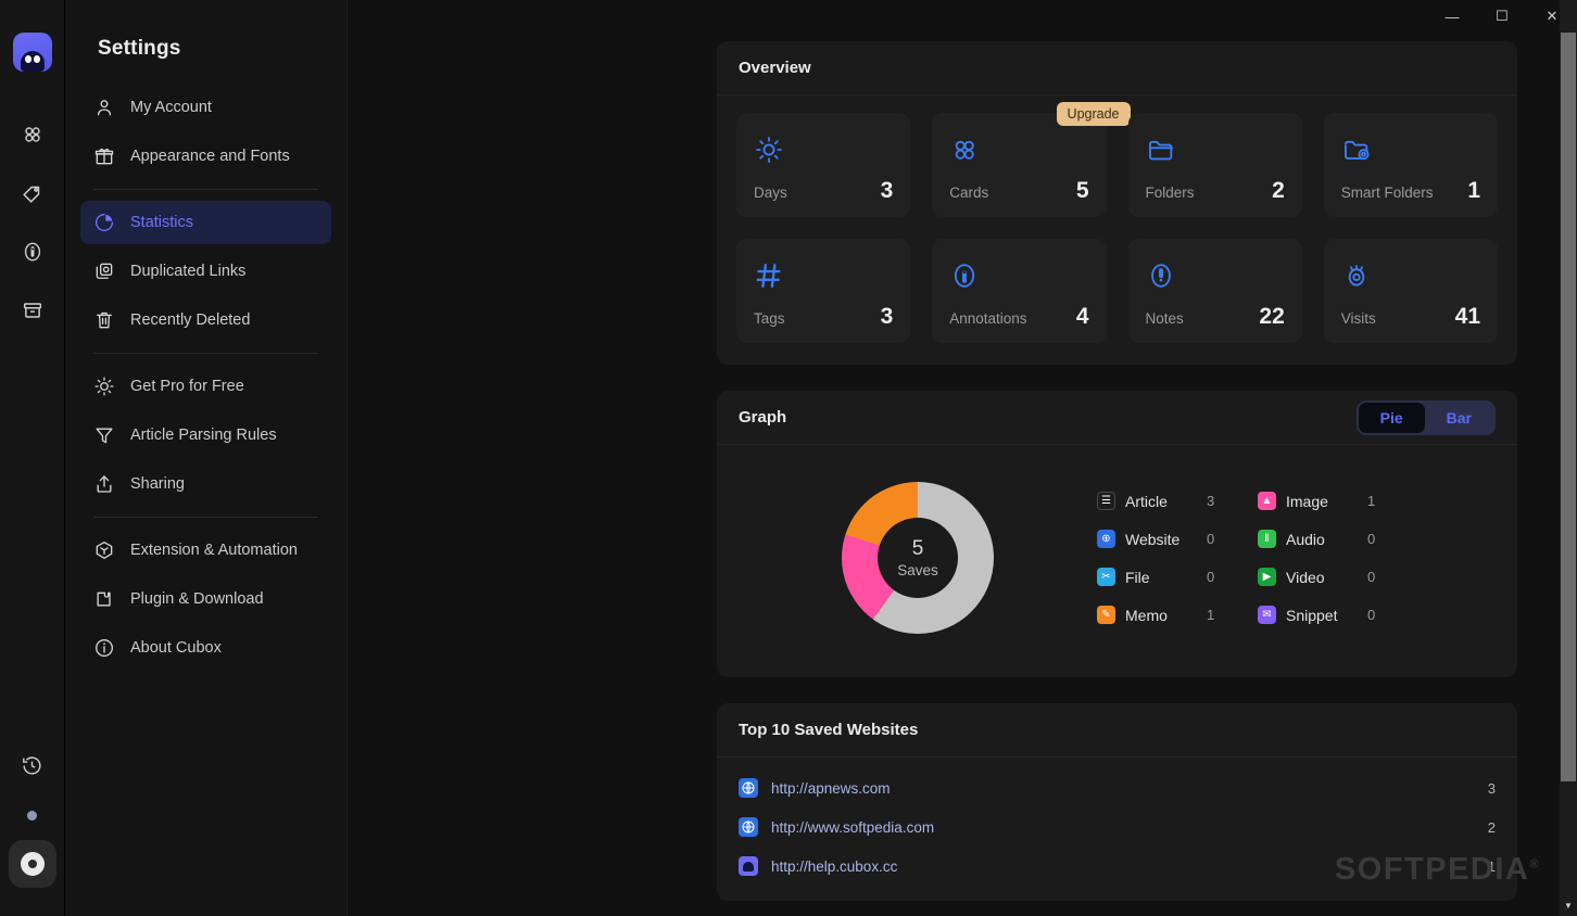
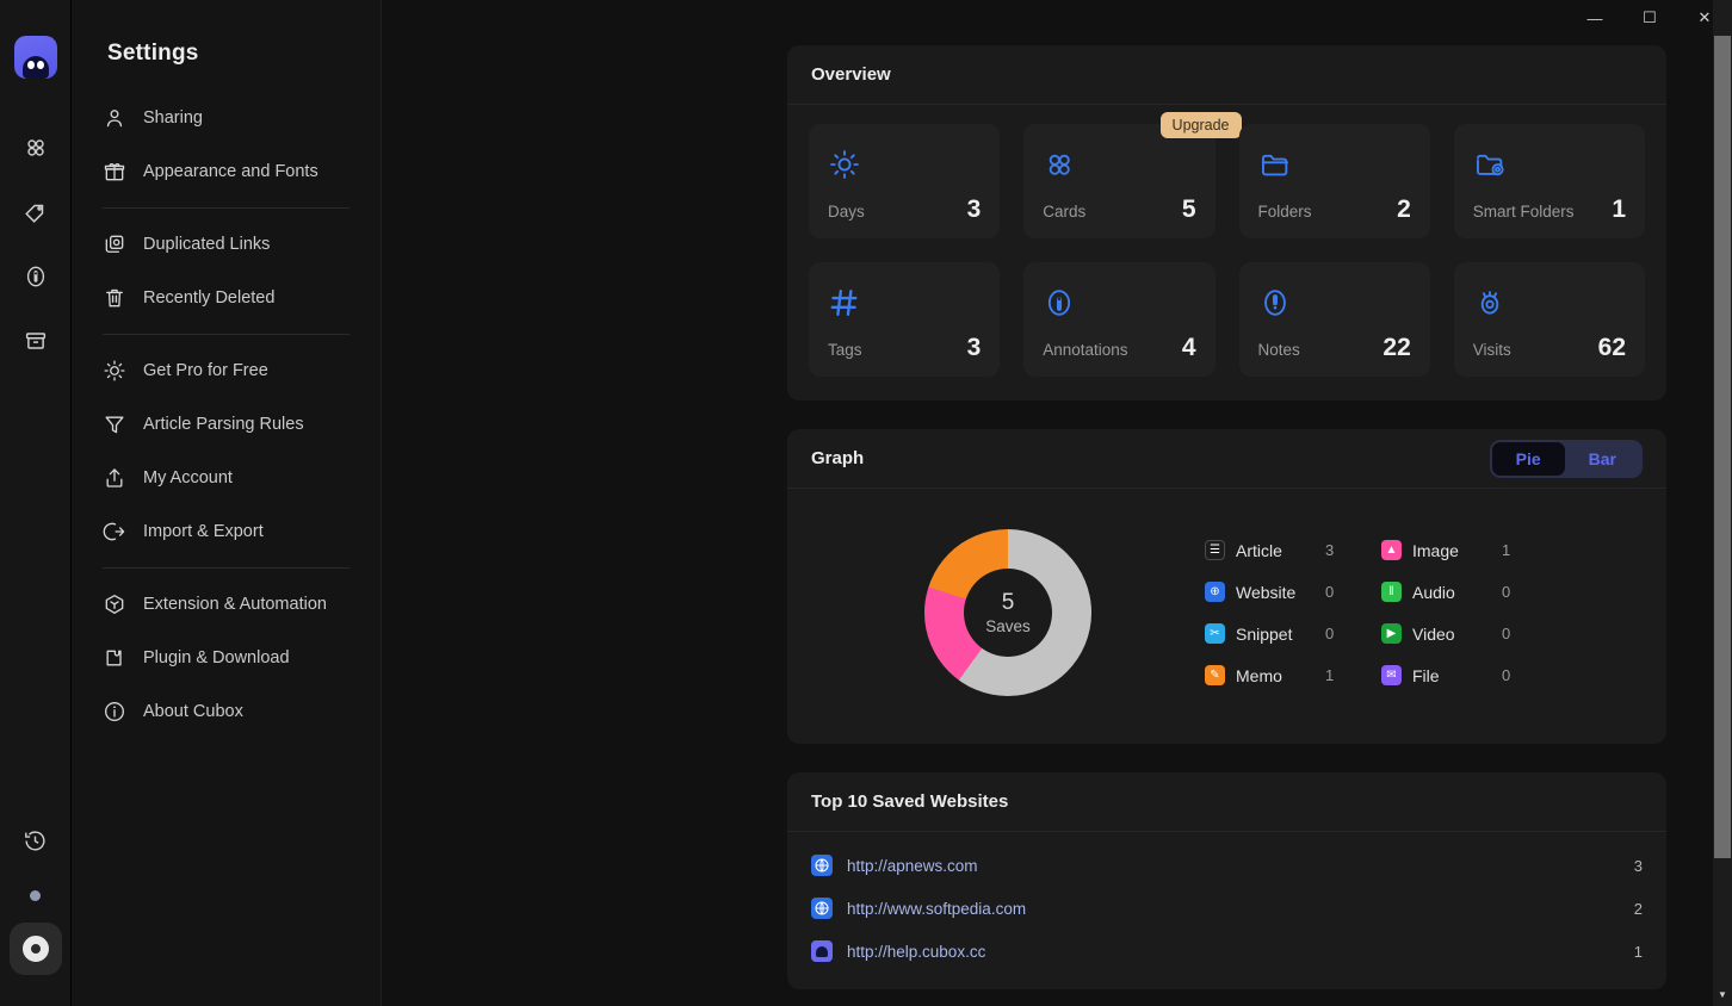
  Settings
- My Account
+ Sharing
  Appearance and Fonts
- Statistics
  Duplicated Links
  Recently Deleted
  Get Pro for Free
  Article Parsing Rules
- Sharing
+ My Account
+ Import & Export
  Extension & Automation
  Plugin & Download
  About Cubox
  —
  ☐
  ✕
  Overview
  Days
  3
  Upgrade
  Cards
  5
  Folders
  2
  Smart Folders
  1
  Tags
  3
  Annotations
  4
  Notes
  22
  Visits
- 41
+ 62
  Graph
  Pie
  Bar
  5
  Saves
  ☰
  Article
  3
  ▲
  Image
  1
  ⊕
  Website
  0
  ‖
  Audio
  0
  ✂
- File
+ Snippet
  0
  ▶
  Video
  0
  ✎
  Memo
  1
  ✉
- Snippet
+ File
  0
  Top 10 Saved Websites
  http://apnews.com
  3
  http://www.softpedia.com
  2
  http://help.cubox.cc
  1
- SOFTPEDIA®
  ▼
